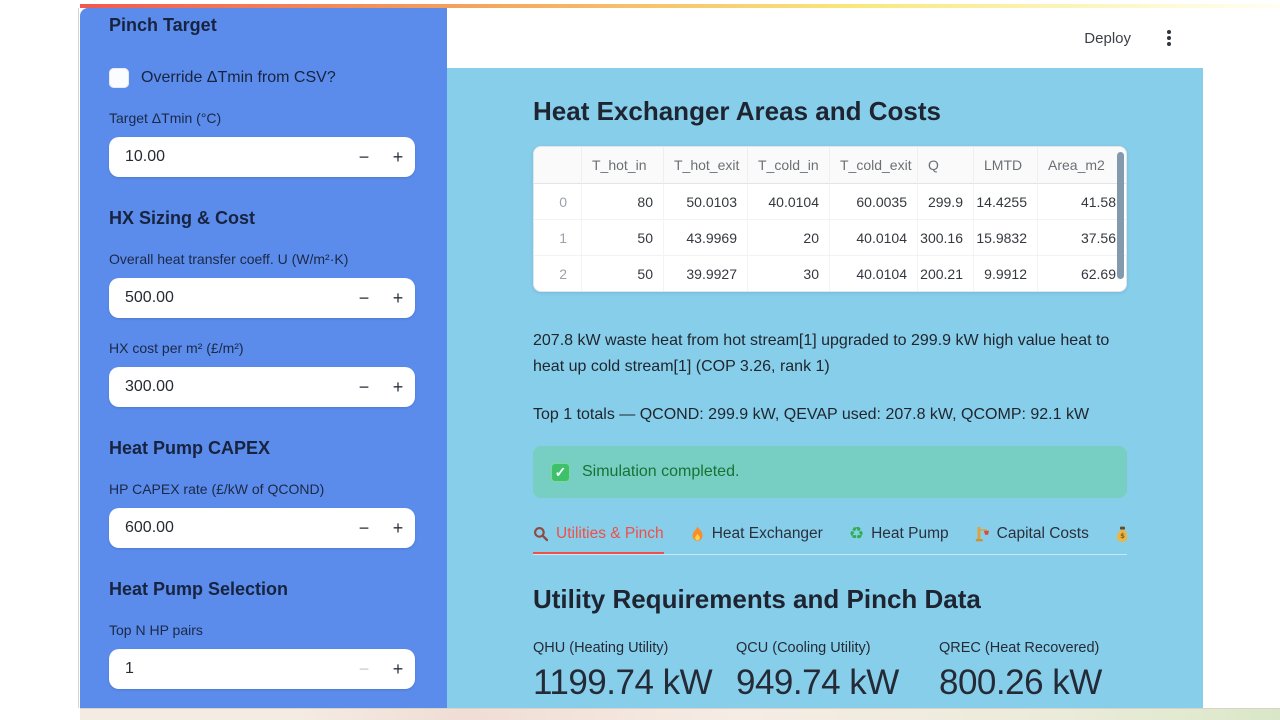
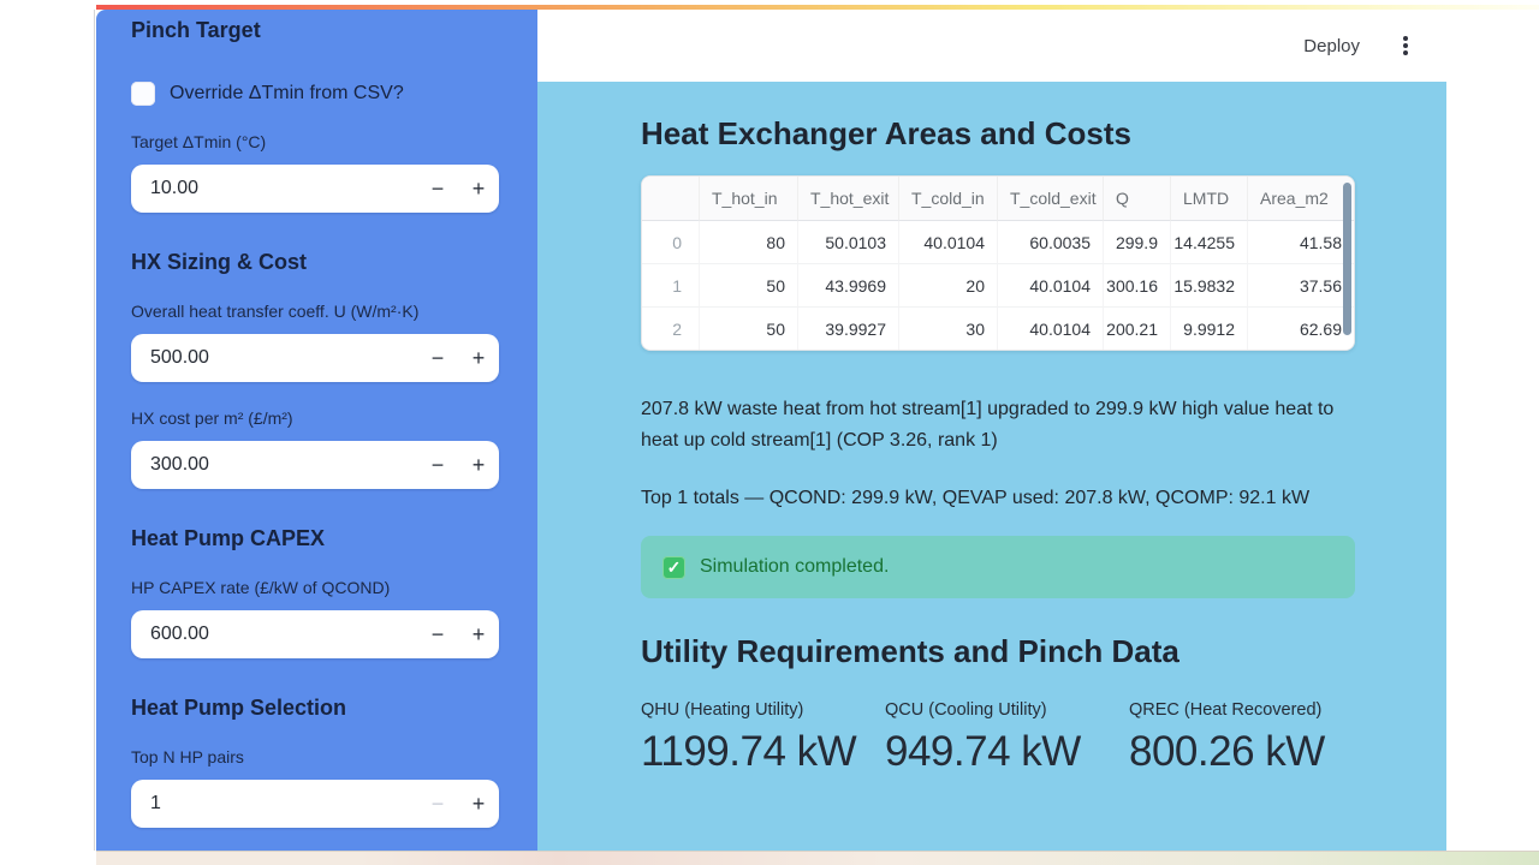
  Pinch Target
  Override ΔTmin from CSV?
  Target ΔTmin (°C)
  10.00
  −
  +
  HX Sizing & Cost
  Overall heat transfer coeff. U (W/m²·K)
  500.00
  −
  +
  HX cost per m² (£/m²)
  300.00
  −
  +
  Heat Pump CAPEX
  HP CAPEX rate (£/kW of QCOND)
  600.00
  −
  +
  Heat Pump Selection
  Top N HP pairs
  1
  −
  +
  Deploy
  Heat Exchanger Areas and Costs
  T_hot_in
  T_hot_exit
  T_cold_in
  T_cold_exit
  Q
  LMTD
  Area_m2
  0
  80
  50.0103
  40.0104
  60.0035
  299.9
  14.4255
  41.58
  1
  50
  43.9969
  20
  40.0104
  300.16
  15.9832
  37.56
  2
  50
  39.9927
  30
  40.0104
  200.21
  9.9912
  62.69
  207.8 kW waste heat from hot stream[1] upgraded to 299.9 kW high value heat to heat up cold stream[1] (COP 3.26, rank 1)
  Top 1 totals — QCOND: 299.9 kW, QEVAP used: 207.8 kW, QCOMP: 92.1 kW
  Simulation completed.
- Utilities & Pinch
- Heat Exchanger
- ♻
- Heat Pump
- Capital Costs
- $
  Utility Requirements and Pinch Data
  QHU (Heating Utility)
  1199.74 kW
  QCU (Cooling Utility)
  949.74 kW
  QREC (Heat Recovered)
  800.26 kW
